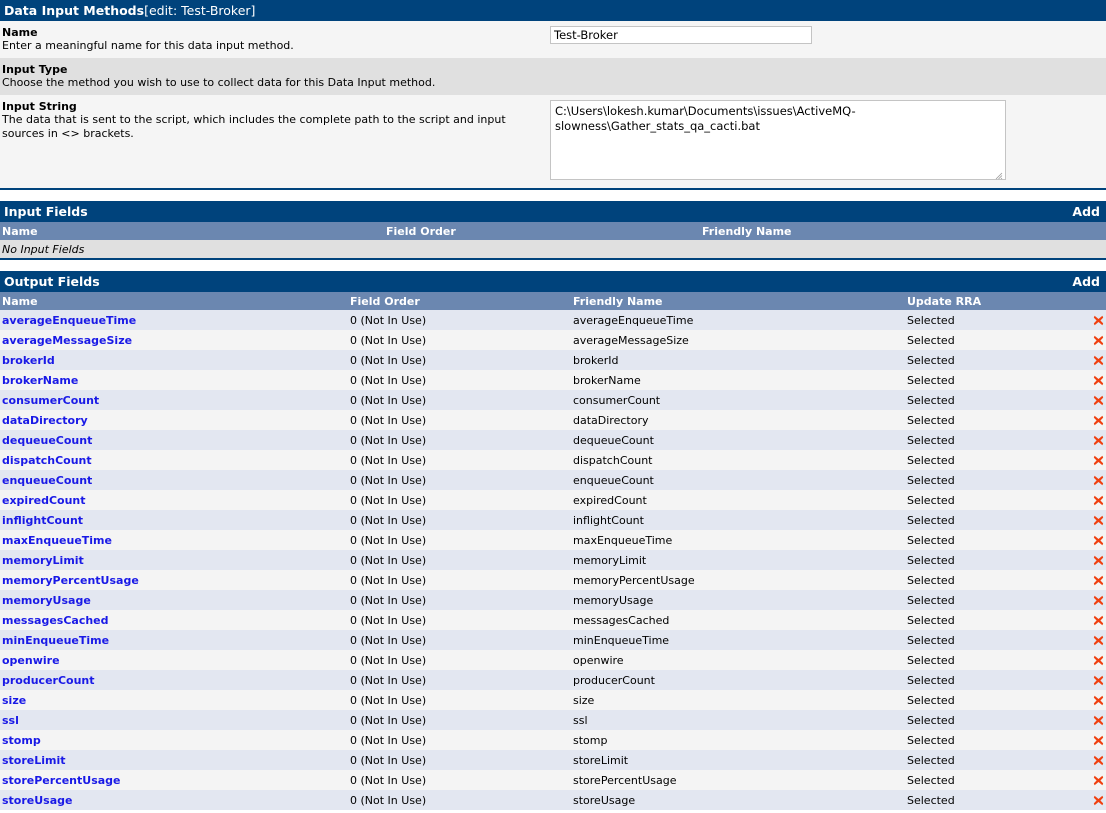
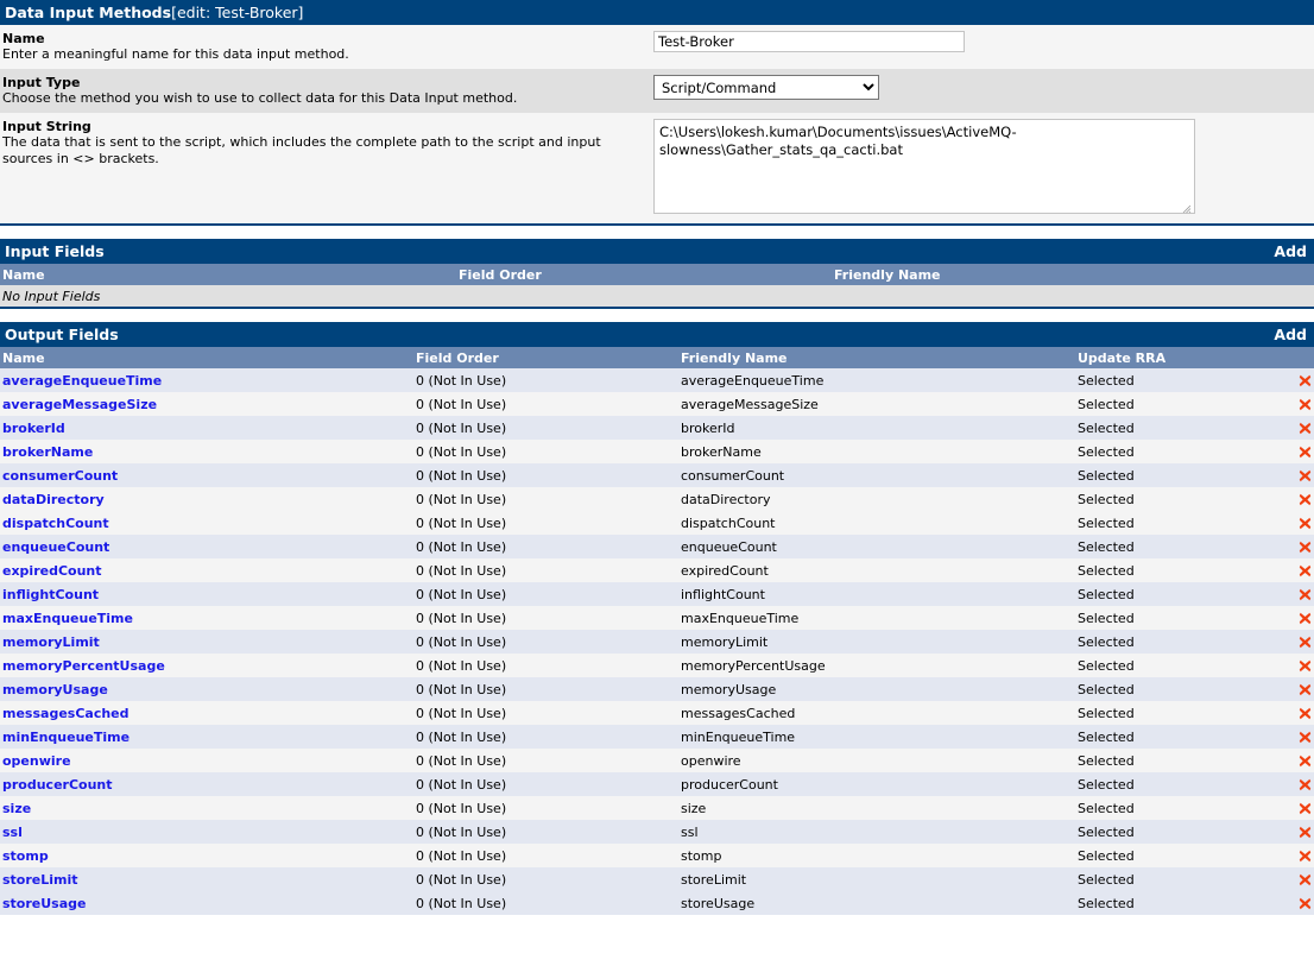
  Data Input Methods[edit: Test-Broker]
  Name
  Enter a meaningful name for this data input method.
  Test-Broker
  Input Type
  Choose the method you wish to use to collect data for this Data Input method.
+ Script/Command
  Input String
  The data that is sent to the script, which includes the complete path to the script and input sources in <> brackets.
  Input Fields
  Add
  Name	Field Order	Friendly Name
  No Input Fields
  Output Fields
  Add
  Name	Field Order	Friendly Name	Update RRA
  averageEnqueueTime	0 (Not In Use)	averageEnqueueTime	Selected
  averageMessageSize	0 (Not In Use)	averageMessageSize	Selected
  brokerId	0 (Not In Use)	brokerId	Selected
  brokerName	0 (Not In Use)	brokerName	Selected
  consumerCount	0 (Not In Use)	consumerCount	Selected
  dataDirectory	0 (Not In Use)	dataDirectory	Selected
- dequeueCount	0 (Not In Use)	dequeueCount	Selected
  dispatchCount	0 (Not In Use)	dispatchCount	Selected
  enqueueCount	0 (Not In Use)	enqueueCount	Selected
  expiredCount	0 (Not In Use)	expiredCount	Selected
  inflightCount	0 (Not In Use)	inflightCount	Selected
  maxEnqueueTime	0 (Not In Use)	maxEnqueueTime	Selected
  memoryLimit	0 (Not In Use)	memoryLimit	Selected
  memoryPercentUsage	0 (Not In Use)	memoryPercentUsage	Selected
  memoryUsage	0 (Not In Use)	memoryUsage	Selected
  messagesCached	0 (Not In Use)	messagesCached	Selected
  minEnqueueTime	0 (Not In Use)	minEnqueueTime	Selected
  openwire	0 (Not In Use)	openwire	Selected
  producerCount	0 (Not In Use)	producerCount	Selected
  size	0 (Not In Use)	size	Selected
  ssl	0 (Not In Use)	ssl	Selected
  stomp	0 (Not In Use)	stomp	Selected
  storeLimit	0 (Not In Use)	storeLimit	Selected
- storePercentUsage	0 (Not In Use)	storePercentUsage	Selected
  storeUsage	0 (Not In Use)	storeUsage	Selected
